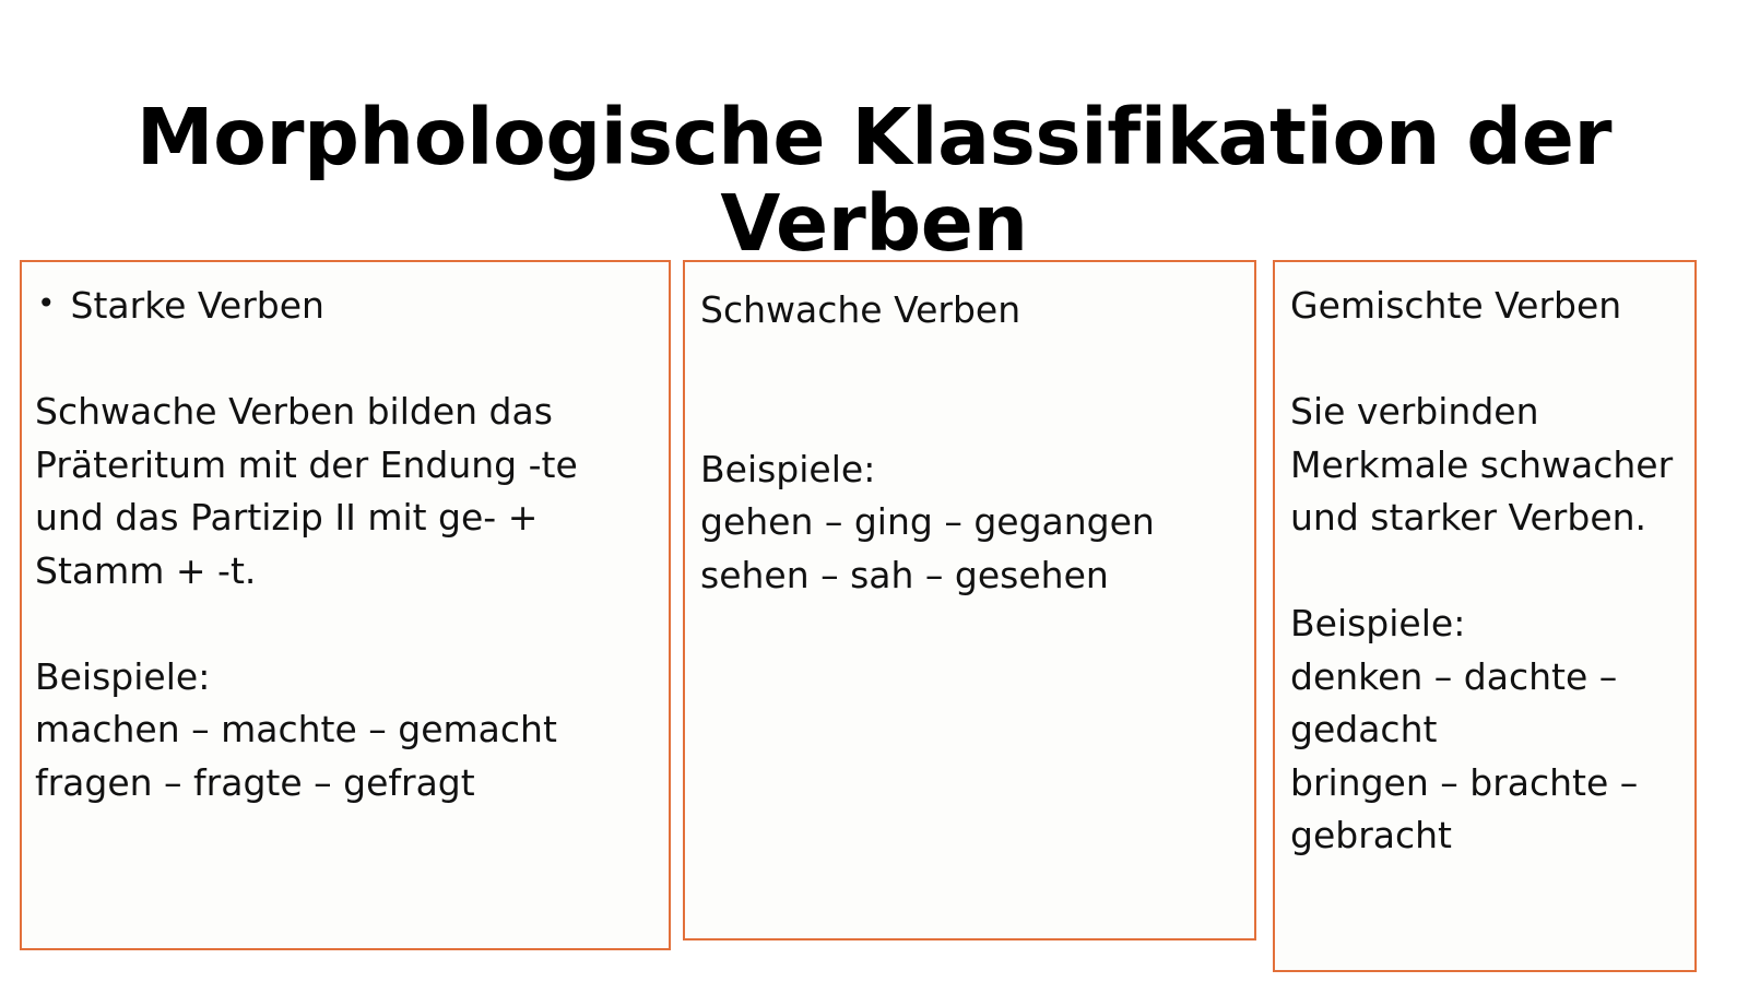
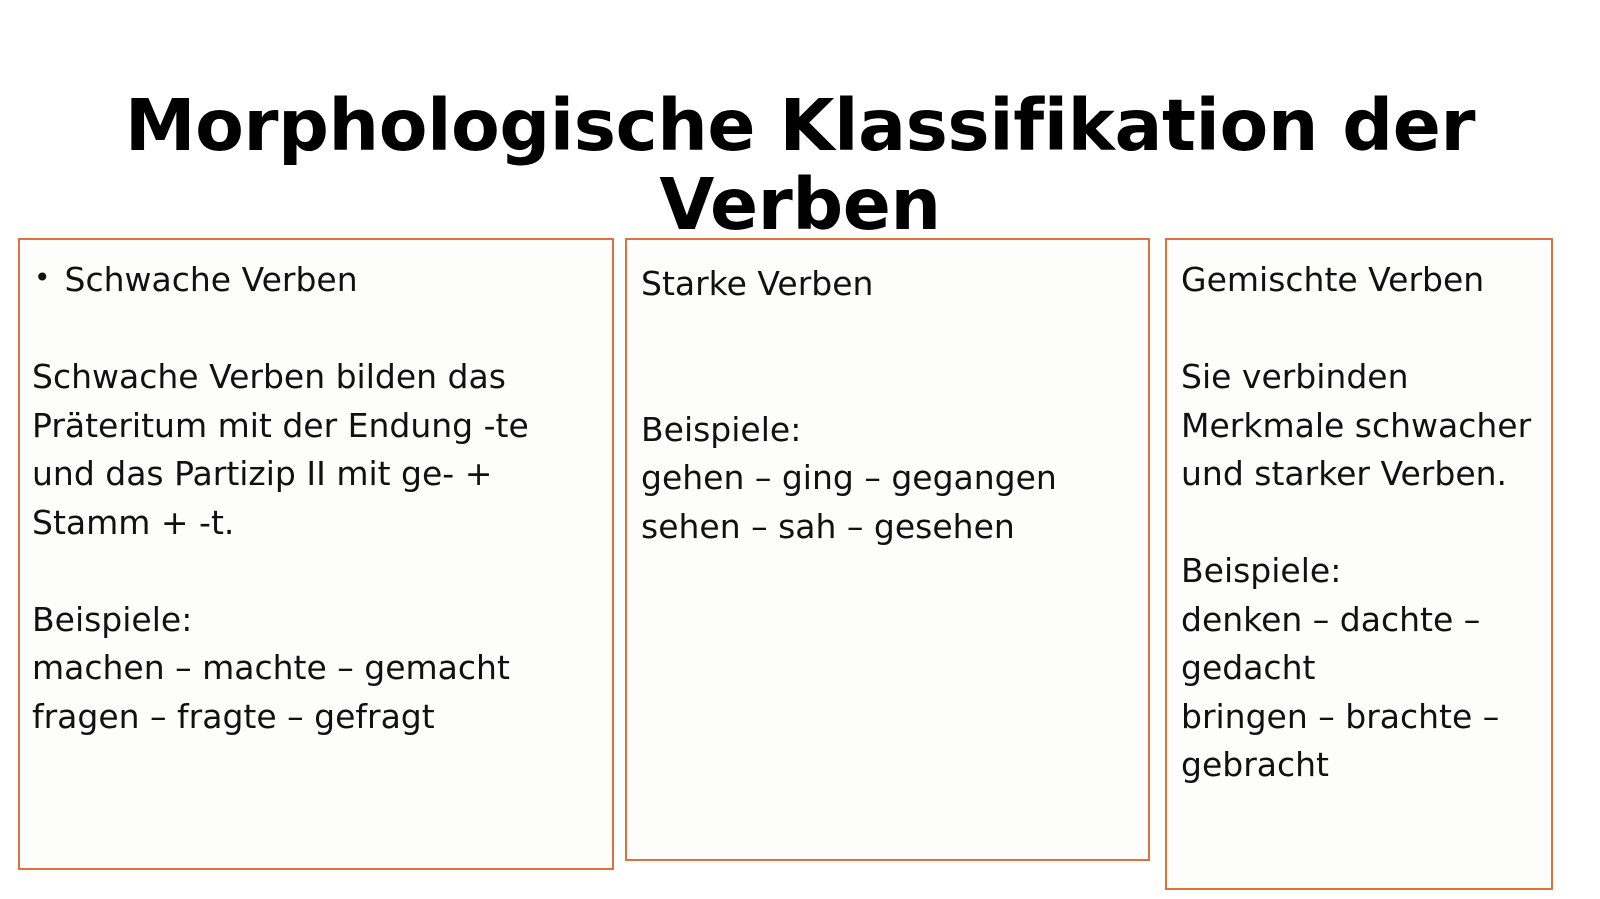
  Morphologische Klassifikation der Verben
  •
- Starke Verben
+ Schwache Verben
  Schwache Verben bilden das Präteritum mit der Endung -te und das Partizip II mit ge- + Stamm + -t.
  Beispiele:
  machen – machte – gemacht
  fragen – fragte – gefragt
- Schwache Verben
+ Starke Verben
  Beispiele:
  gehen – ging – gegangen
  sehen – sah – gesehen
  Gemischte Verben
  Sie verbinden Merkmale schwacher und starker Verben.
  Beispiele:
  denken – dachte – gedacht
  bringen – brachte – gebracht
